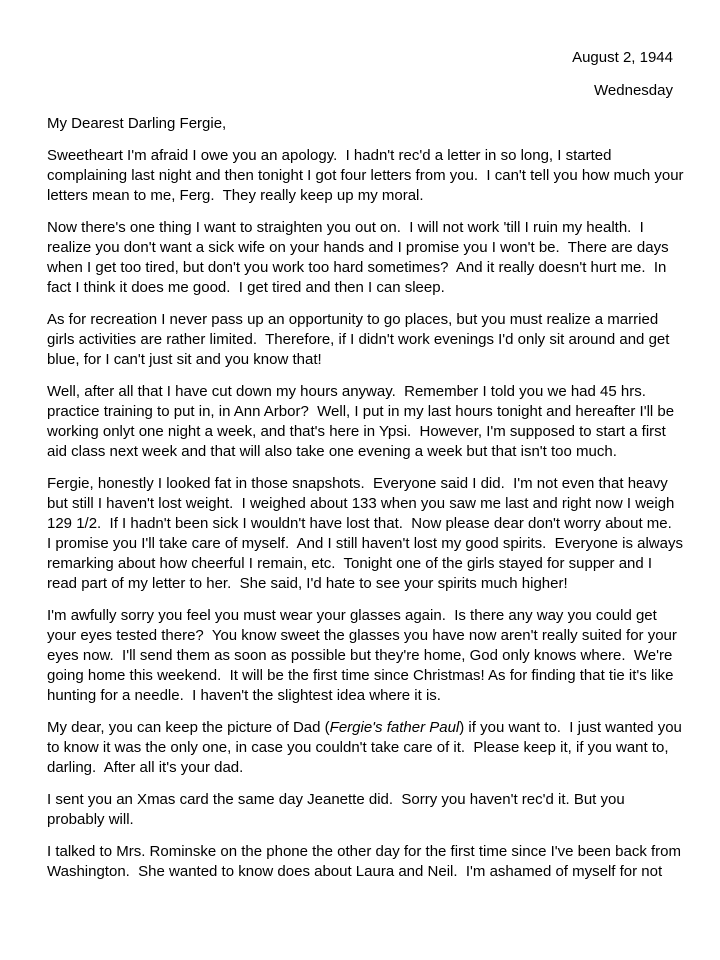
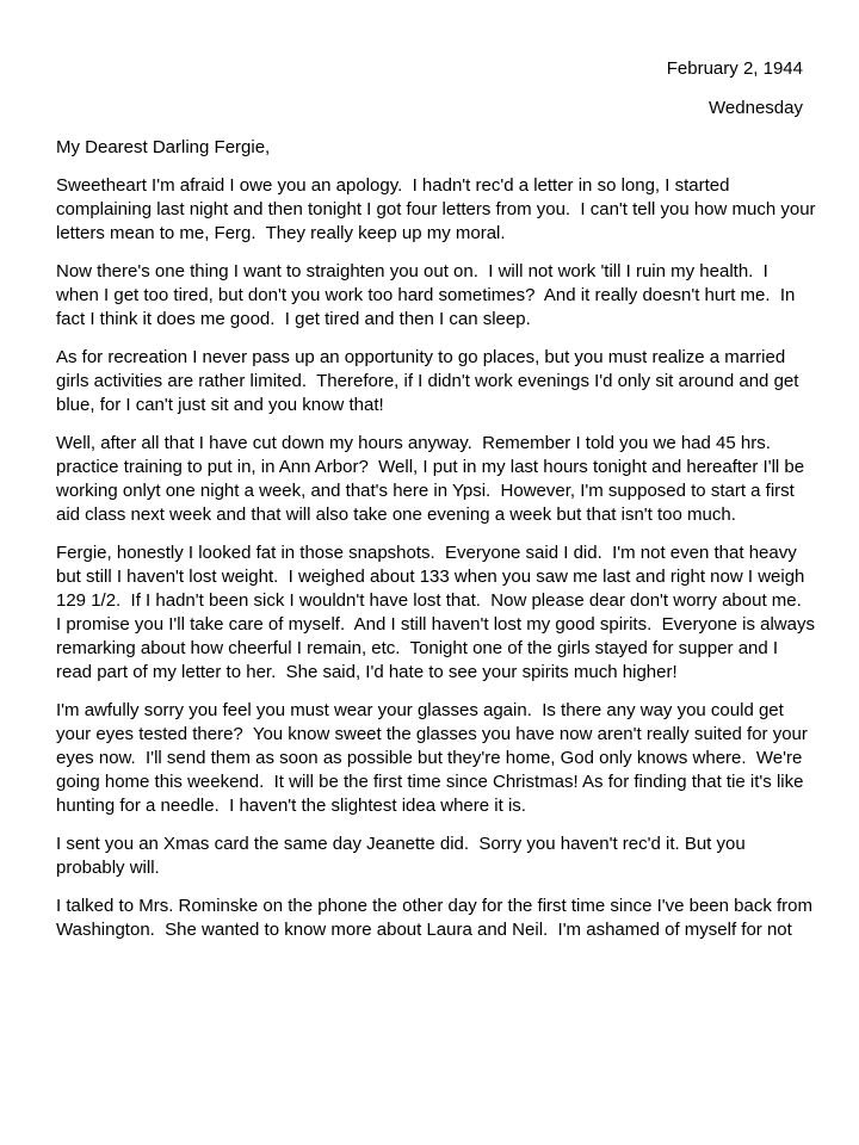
- August 2, 1944
+ February 2, 1944
  Wednesday
  My Dearest Darling Fergie,
  Sweetheart I'm afraid I owe you an apology. I hadn't rec'd a letter in so long, I started
  complaining last night and then tonight I got four letters from you. I can't tell you how much your
  letters mean to me, Ferg. They really keep up my moral.
  Now there's one thing I want to straighten you out on. I will not work 'till I ruin my health. I
- realize you don't want a sick wife on your hands and I promise you I won't be. There are days
  when I get too tired, but don't you work too hard sometimes? And it really doesn't hurt me. In
  fact I think it does me good. I get tired and then I can sleep.
  As for recreation I never pass up an opportunity to go places, but you must realize a married
  girls activities are rather limited. Therefore, if I didn't work evenings I'd only sit around and get
  blue, for I can't just sit and you know that!
  Well, after all that I have cut down my hours anyway. Remember I told you we had 45 hrs.
  practice training to put in, in Ann Arbor? Well, I put in my last hours tonight and hereafter I'll be
  working onlyt one night a week, and that's here in Ypsi. However, I'm supposed to start a first
  aid class next week and that will also take one evening a week but that isn't too much.
  Fergie, honestly I looked fat in those snapshots. Everyone said I did. I'm not even that heavy
  but still I haven't lost weight. I weighed about 133 when you saw me last and right now I weigh
  129 1/2. If I hadn't been sick I wouldn't have lost that. Now please dear don't worry about me.
  I promise you I'll take care of myself. And I still haven't lost my good spirits. Everyone is always
  remarking about how cheerful I remain, etc. Tonight one of the girls stayed for supper and I
  read part of my letter to her. She said, I'd hate to see your spirits much higher!
  I'm awfully sorry you feel you must wear your glasses again. Is there any way you could get
  your eyes tested there? You know sweet the glasses you have now aren't really suited for your
  eyes now. I'll send them as soon as possible but they're home, God only knows where. We're
  going home this weekend. It will be the first time since Christmas! As for finding that tie it's like
  hunting for a needle. I haven't the slightest idea where it is.
- My dear, you can keep the picture of Dad (Fergie's father Paul) if you want to. I just wanted you
- to know it was the only one, in case you couldn't take care of it. Please keep it, if you want to,
- darling. After all it's your dad.
  I sent you an Xmas card the same day Jeanette did. Sorry you haven't rec'd it. But you
  probably will.
  I talked to Mrs. Rominske on the phone the other day for the first time since I've been back from
- Washington. She wanted to know does about Laura and Neil. I'm ashamed of myself for not
+ Washington. She wanted to know more about Laura and Neil. I'm ashamed of myself for not
